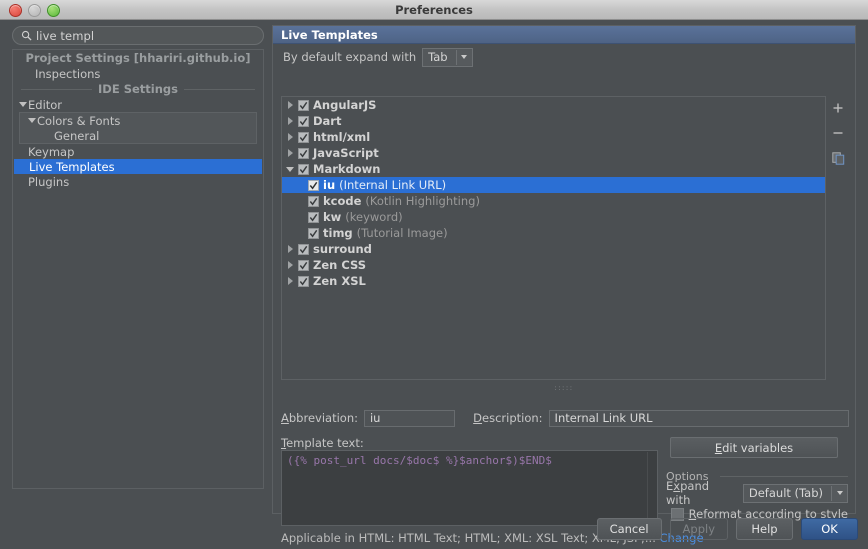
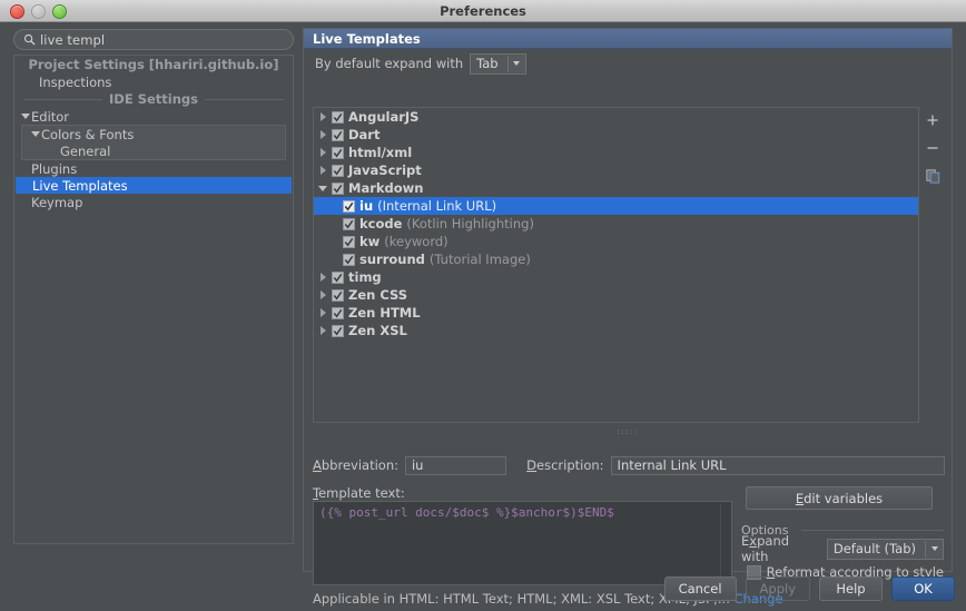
  Preferences
  live templ
  Project Settings [hhariri.github.io]
  Inspections
  IDE Settings
  Editor
  Colors & Fonts
  General
- Keymap
+ Plugins
  Live Templates
- Plugins
+ Keymap
  Live Templates
  By default expand with
  Tab
  AngularJS
  Dart
  html/xml
  JavaScript
  Markdown
  iu
  (Internal Link URL)
  kcode
  (Kotlin Highlighting)
  kw
  (keyword)
- timg
+ surround
  (Tutorial Image)
- surround
+ timg
  Zen CSS
+ Zen HTML
  Zen XSL
  :::::
  Abbreviation:
  iu
  Description:
  Internal Link URL
  Template text:
  ({% post_url docs/$doc$ %}$anchor$)$END$
  Applicable in HTML: HTML Text; HTML; XML: XSL Text; X C
  Edit variables
  Options
  Expand with
  Default (Tab)
  Reformat according to style
  Cancel
  Apply
  Help
  OK
